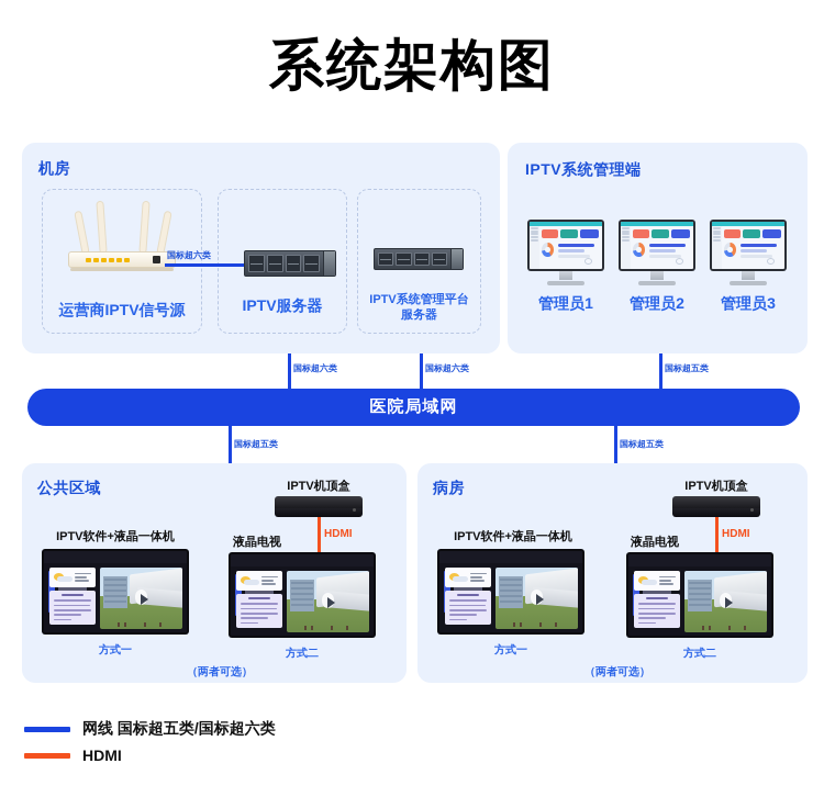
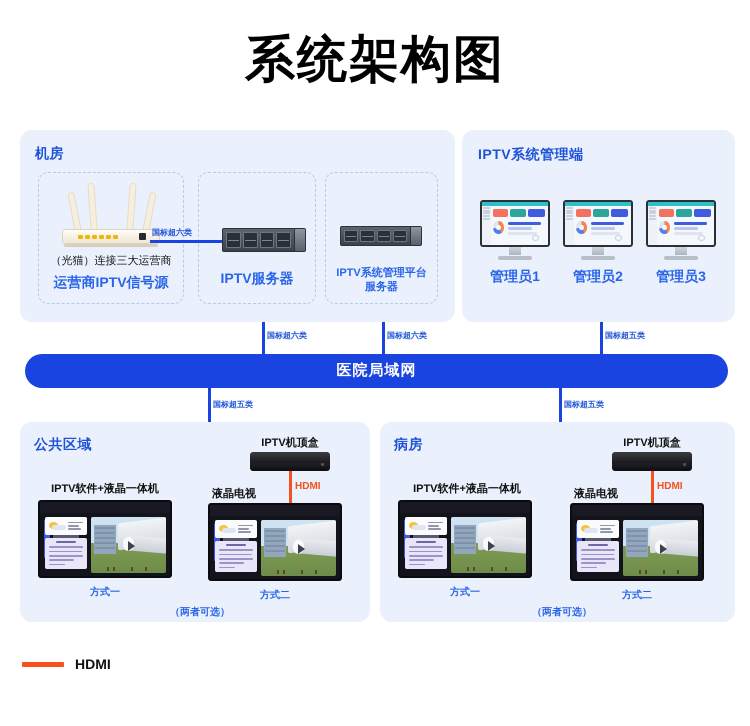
  系统架构图
  机房
+ （光猫）连接三大运营商
  运营商IPTV信号源
  国标超六类
  IPTV服务器
  IPTV系统管理平台
  服务器
  IPTV系统管理端
  管理员1
  管理员2
  管理员3
  国标超六类
  国标超六类
  国标超五类
  医院局域网
  国标超五类
  国标超五类
  公共区域
  IPTV软件+液晶一体机
  方式一
  IPTV机顶盒
  HDMI
  液晶电视
  方式二
  （两者可选）
  病房
  IPTV软件+液晶一体机
  方式一
  IPTV机顶盒
  HDMI
  液晶电视
  方式二
  （两者可选）
- 网线 国标超五类/国标超六类
  HDMI
